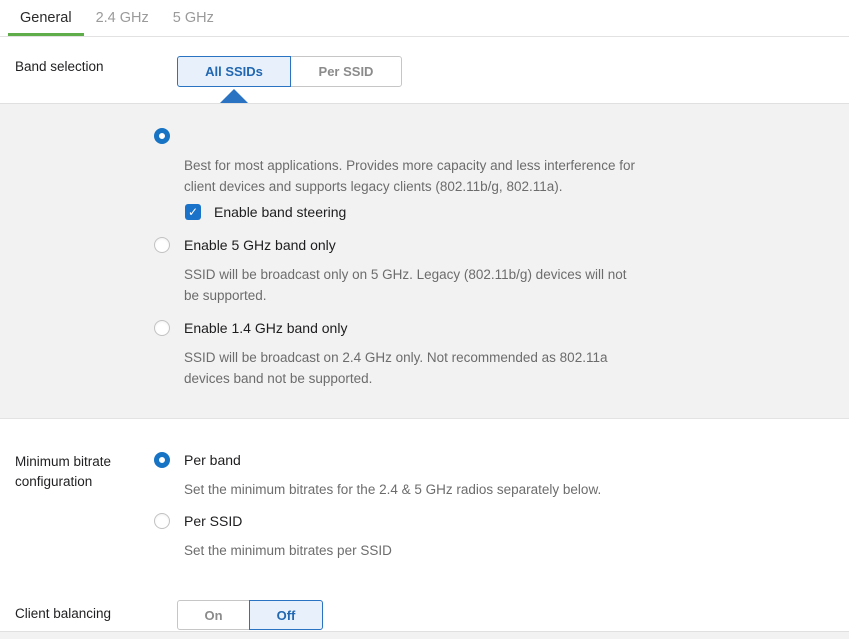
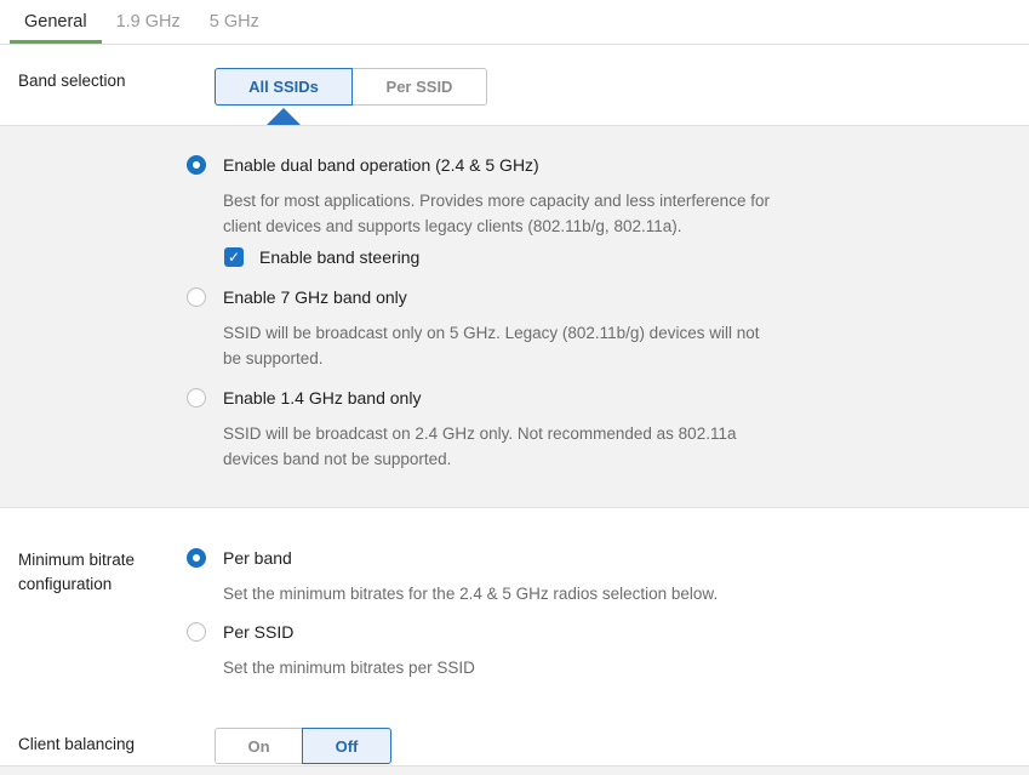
  General
- 2.4 GHz
+ 1.9 GHz
  5 GHz
  Band selection
  All SSIDs
  Per SSID
+ Enable dual band operation (2.4 & 5 GHz)
  Best for most applications. Provides more capacity and less interference for
  client devices and supports legacy clients (802.11b/g, 802.11a).
  ✓
  Enable band steering
- Enable 5 GHz band only
+ Enable 7 GHz band only
  SSID will be broadcast only on 5 GHz. Legacy (802.11b/g) devices will not
  be supported.
  Enable 1.4 GHz band only
  SSID will be broadcast on 2.4 GHz only. Not recommended as 802.11a
  devices band not be supported.
  Minimum bitrate configuration
  Per band
- Set the minimum bitrates for the 2.4 & 5 GHz radios separately below.
+ Set the minimum bitrates for the 2.4 & 5 GHz radios selection below.
  Per SSID
  Set the minimum bitrates per SSID
  Client balancing
  On
  Off
